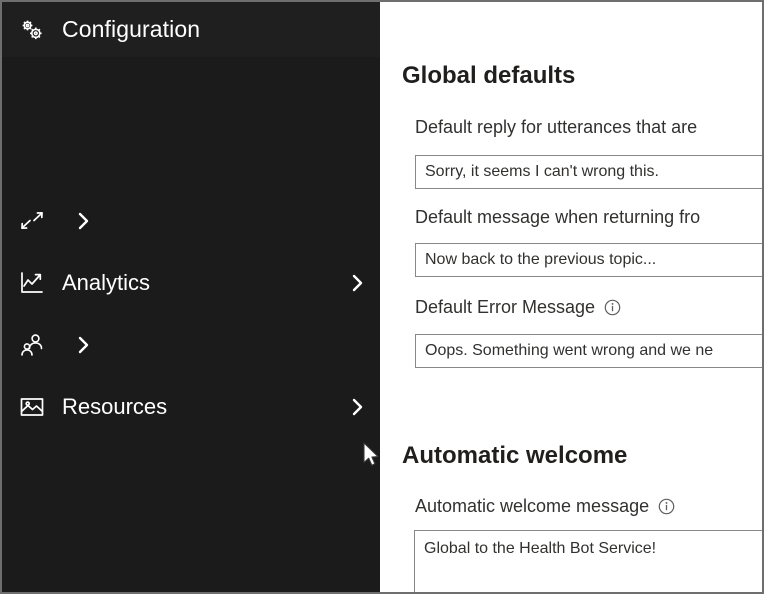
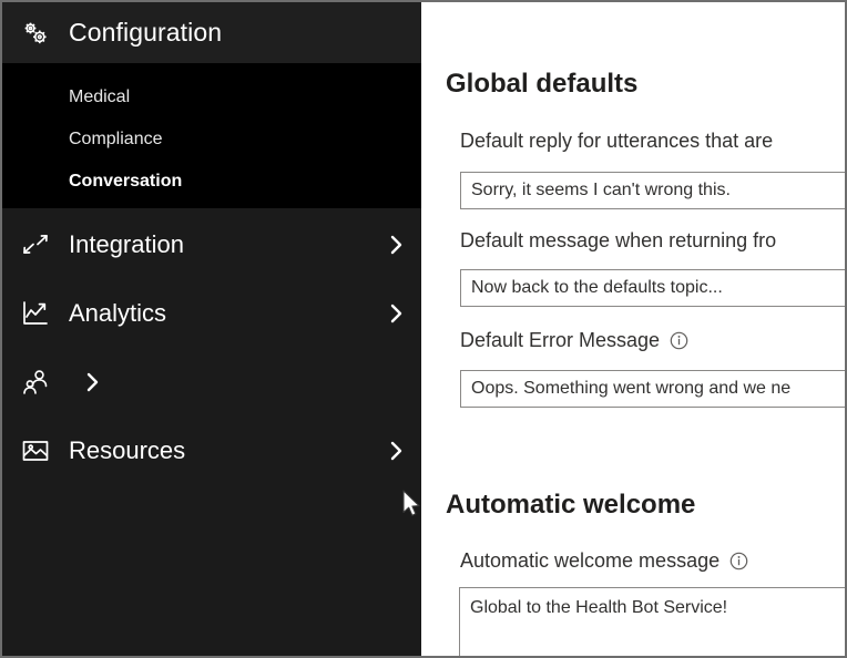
  Configuration
+ Medical
+ Compliance
+ Conversation
+ Integration
  Analytics
  Resources
  Global defaults
  Default reply for utterances that are
  Sorry, it seems I can't wrong this.
  Default message when returning fro
- Now back to the previous topic...
+ Now back to the defaults topic...
  Default Error Message
  Oops. Something went wrong and we ne
  Automatic welcome
  Automatic welcome message
  Global to the Health Bot Service!
